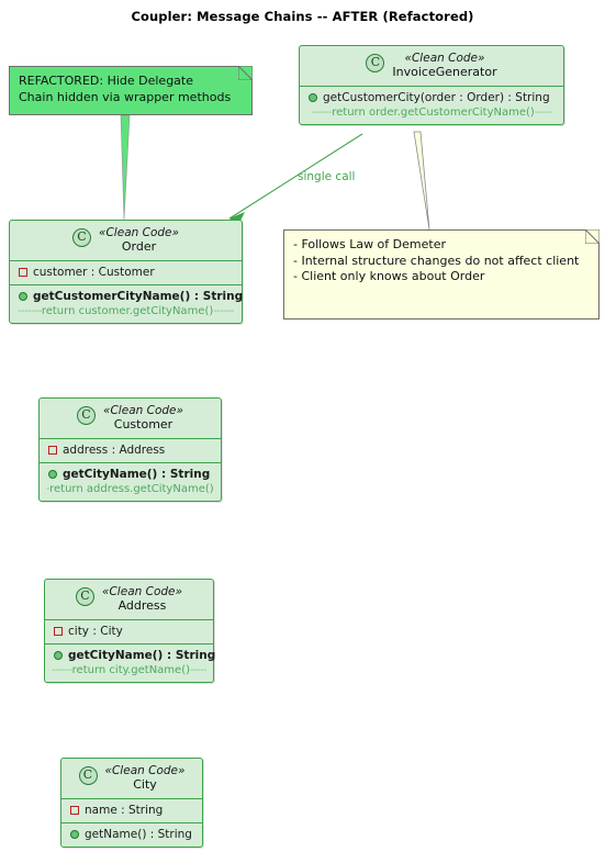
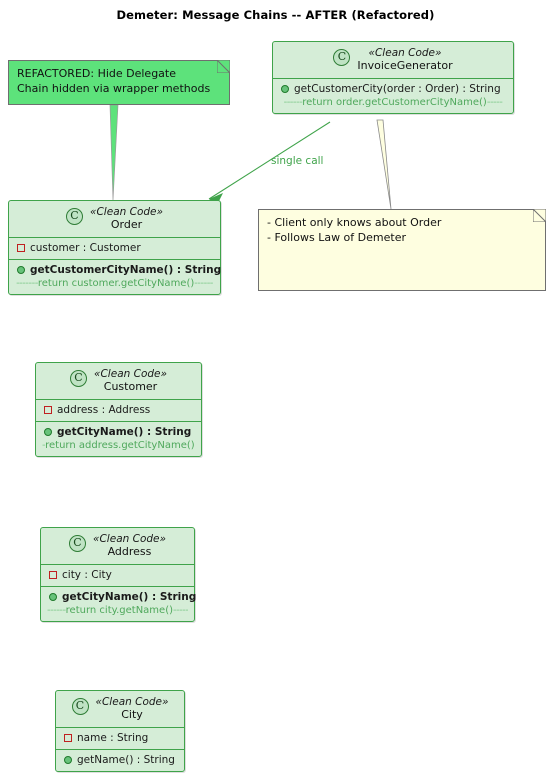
- Coupler: Message Chains -- AFTER (Refactored)
+ Demeter: Message Chains -- AFTER (Refactored)
  REFACTORED: Hide Delegate
  Chain hidden via wrapper methods
  C
  «Clean Code»
  InvoiceGenerator
  getCustomerCity(order : Order) : String
  ------return order.getCustomerCityName()-----
  C
  «Clean Code»
  Order
  customer : Customer
  getCustomerCityName() : String
  -------return customer.getCityName()------
- - Follows Law of Demeter
+ - Client only knows about Order
- - Internal structure changes do not affect client
- - Client only knows about Order
+ - Follows Law of Demeter
  single call
  C
  «Clean Code»
  Customer
  address : Address
  getCityName() : String
  -return address.getCityName()
  C
  «Clean Code»
  Address
  city : City
  getCityName() : String
  ------return city.getName()-----
  C
  «Clean Code»
  City
  name : String
  getName() : String
